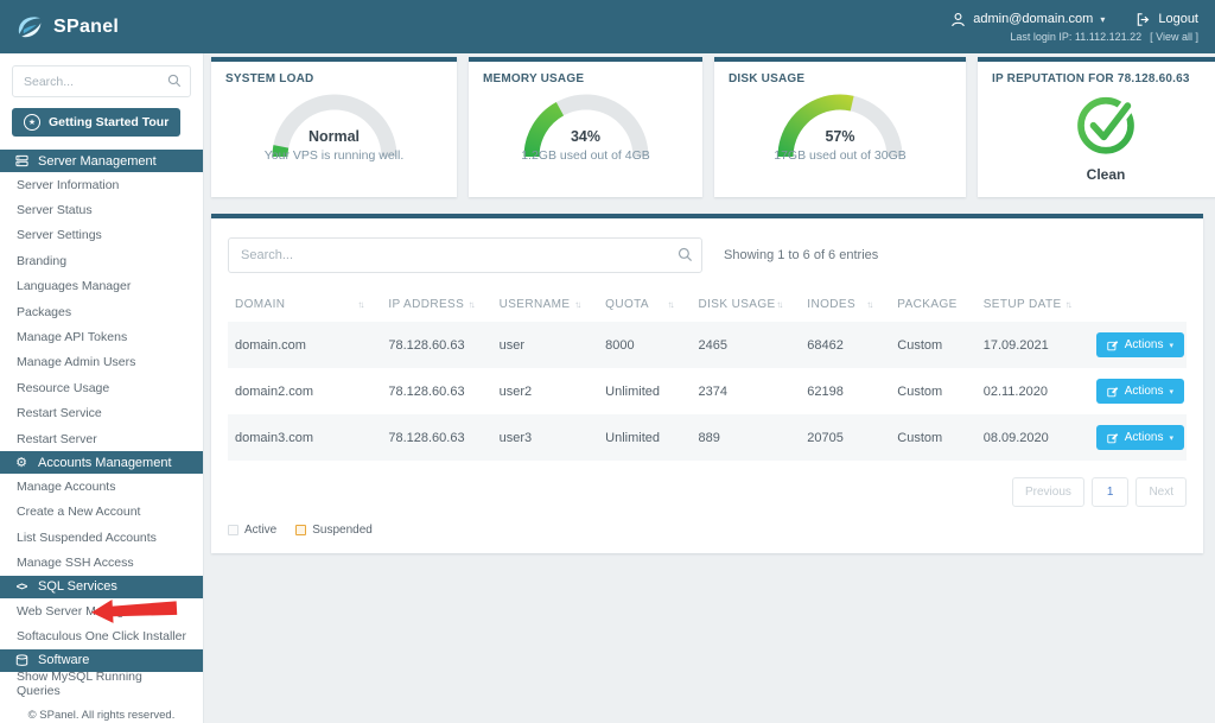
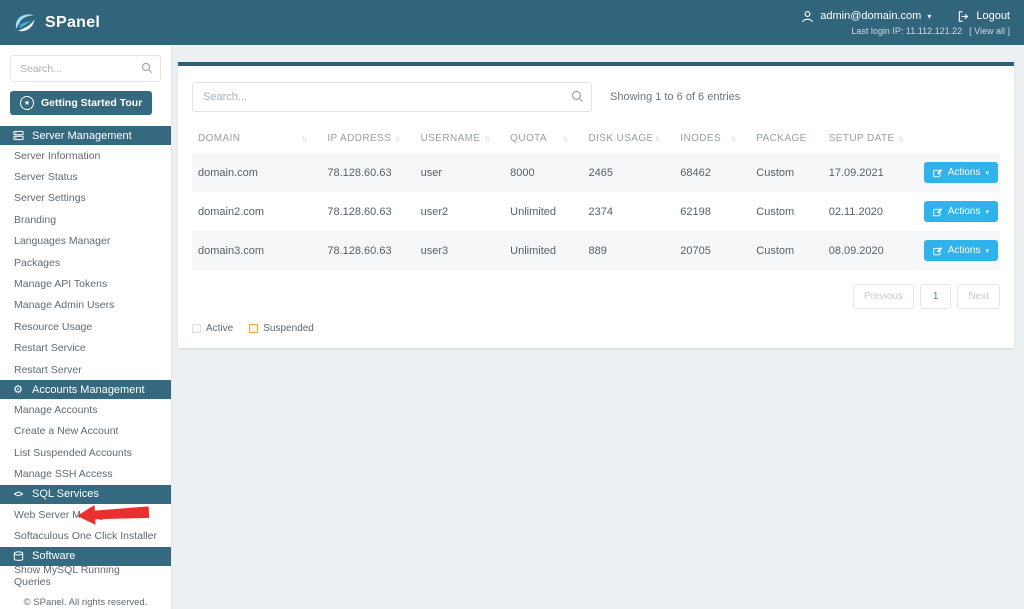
  SPanel
  admin@domain.com
  ▾
  Logout
  Last login IP: 11.112.121.22
  [ View all ]
  Search...
  Getting Started Tour
  Server Management
  Server Information
  Server Status
  Server Settings
  Branding
  Languages Manager
  Packages
  Manage API Tokens
  Manage Admin Users
  Resource Usage
  Restart Service
  Restart Server
  ⚙
  Accounts Management
  Manage Accounts
  Create a New Account
  List Suspended Accounts
  Manage SSH Access
  <>
  SQL Services
  Softaculous One Click Installer
  Software
  Show MySQL Running Queries
  © SPanel. All rights reserved.
- SYSTEM LOAD
- Normal
- Your VPS is running well.
- MEMORY USAGE
- 34%
- 1.2GB used out of 4GB
- DISK USAGE
- 57%
- 17GB used out of 30GB
- IP REPUTATION FOR 78.128.60.63
- Clean
  Search...
  Showing 1 to 6 of 6 entries
  DOMAIN ↑↓	IP ADDRESS ↑↓	USERNAME ↑↓	QUOTA ↑↓	DISK USAGE↑↓	INODES ↑↓	PACKAGE	SETUP DATE ↑↓
  domain.com	78.128.60.63	user	8000	2465	68462	Custom	17.09.2021	Actions
  domain2.com	78.128.60.63	user2	Unlimited	2374	62198	Custom	02.11.2020	Actions
  domain3.com	78.128.60.63	user3	Unlimited	889	20705	Custom	08.09.2020	Actions
  Previous
  1
  Next
  Active
  Suspended
